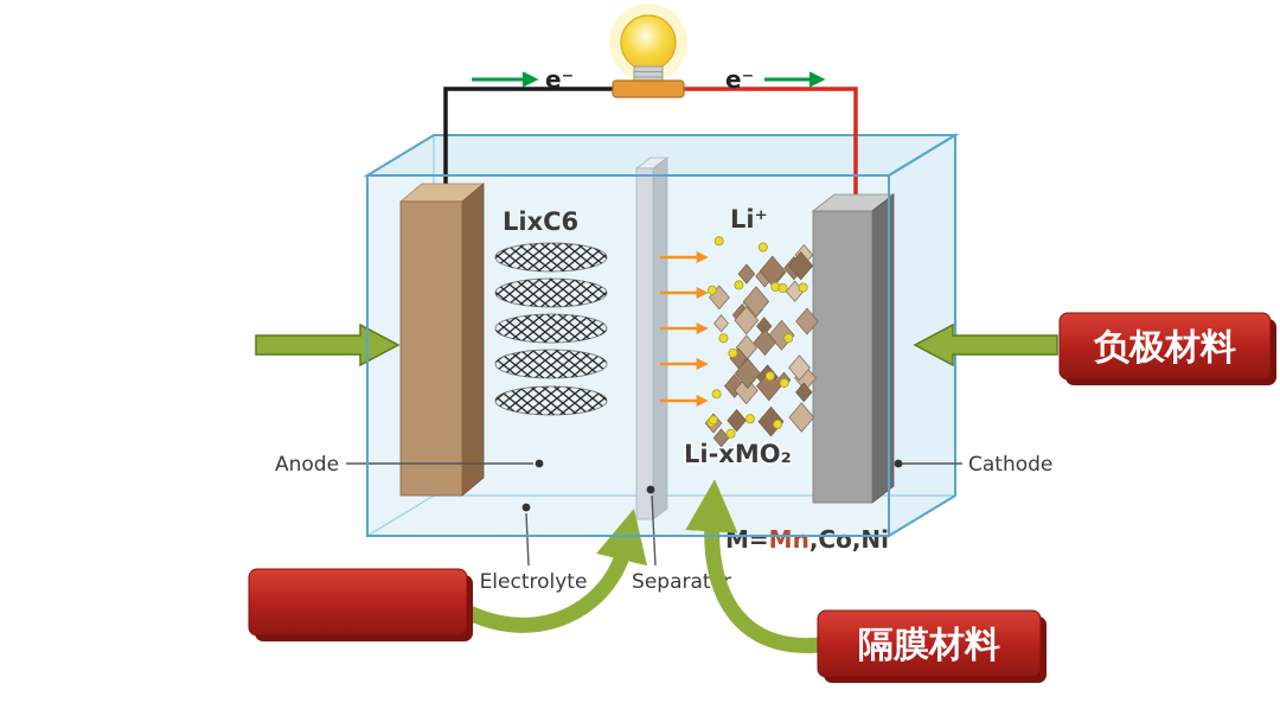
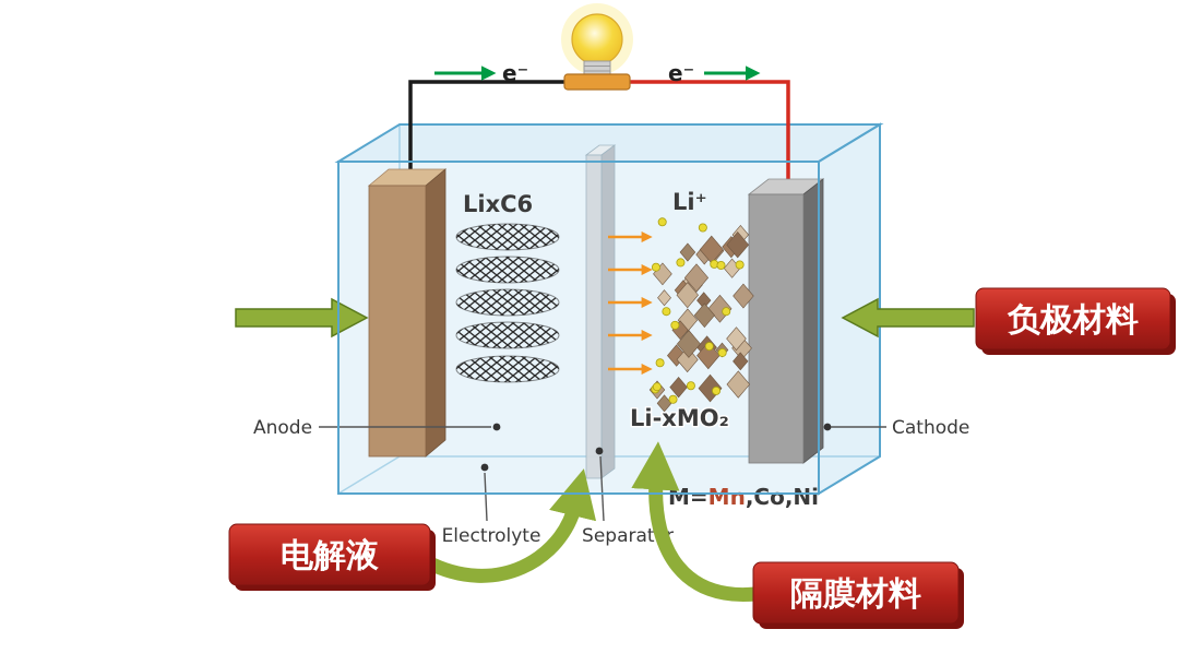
  e⁻
  e⁻
  LixC6
  Li⁺
  Li-xMO₂
  M=Mn,Co,Ni
  Anode
  Cathode
  Electrolyte
  Separatr
  负极材料
+ 电解液
  隔膜材料
